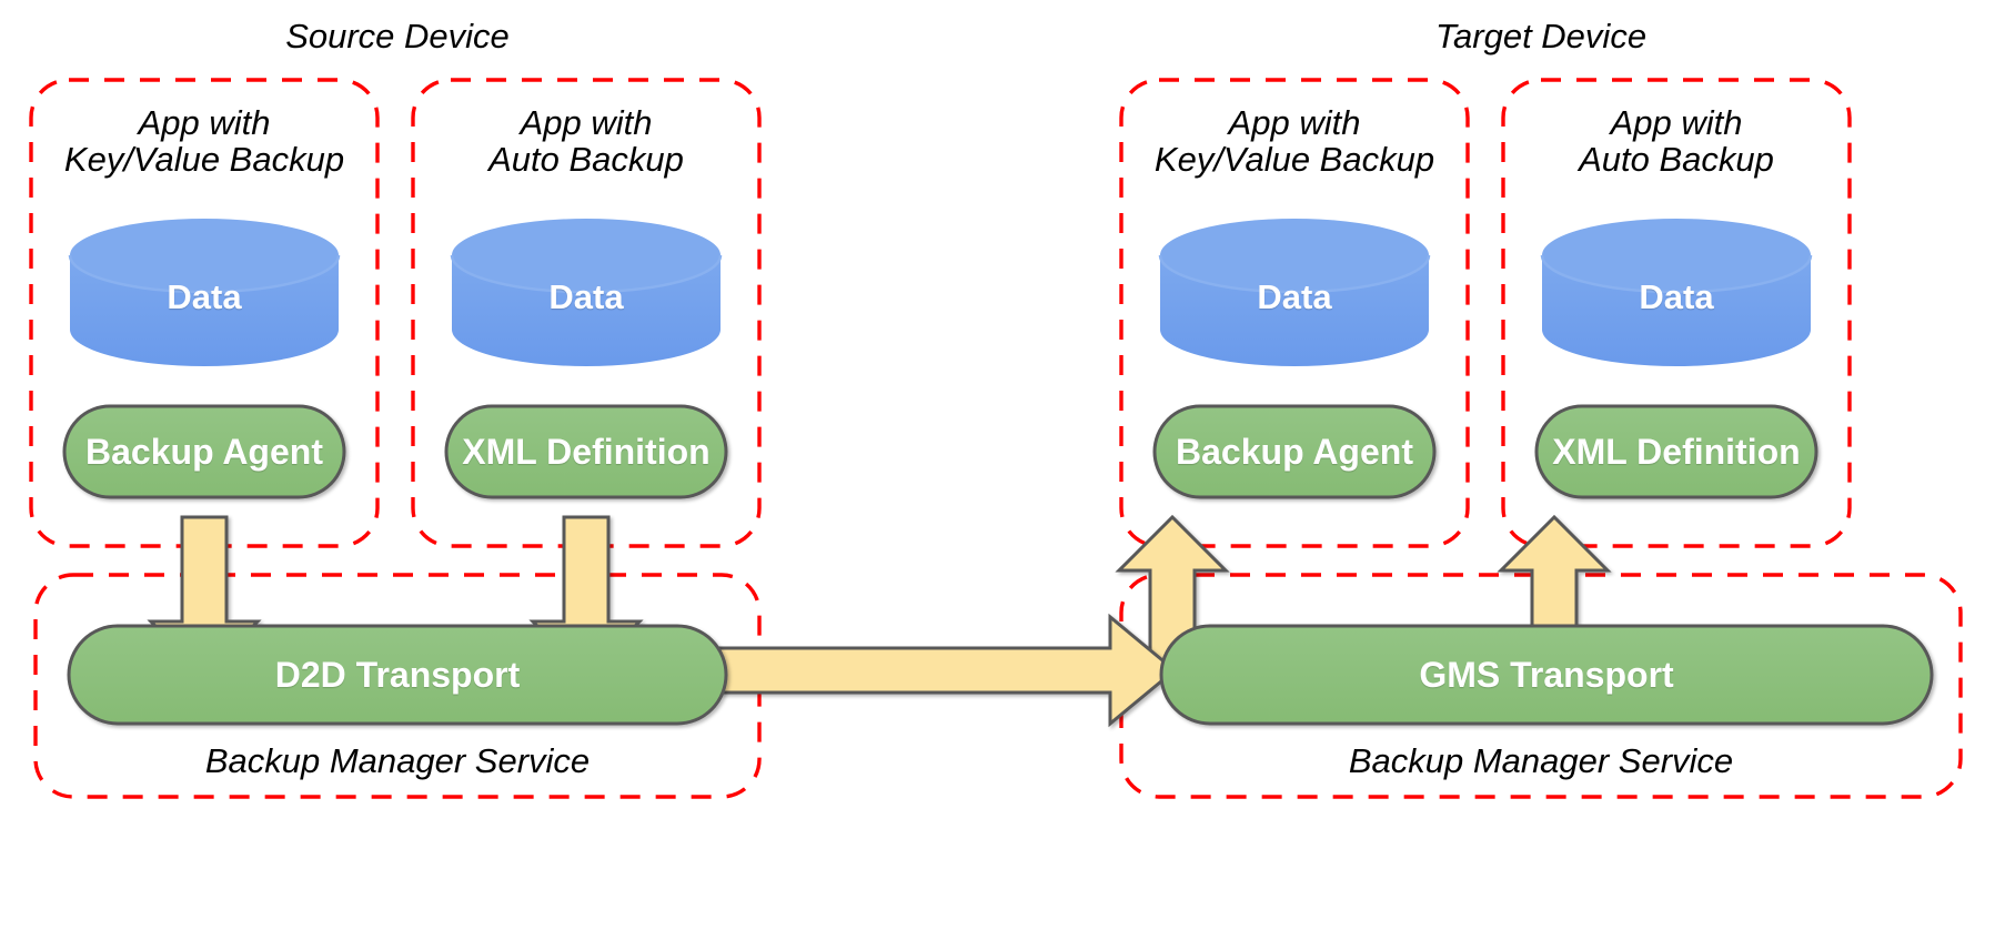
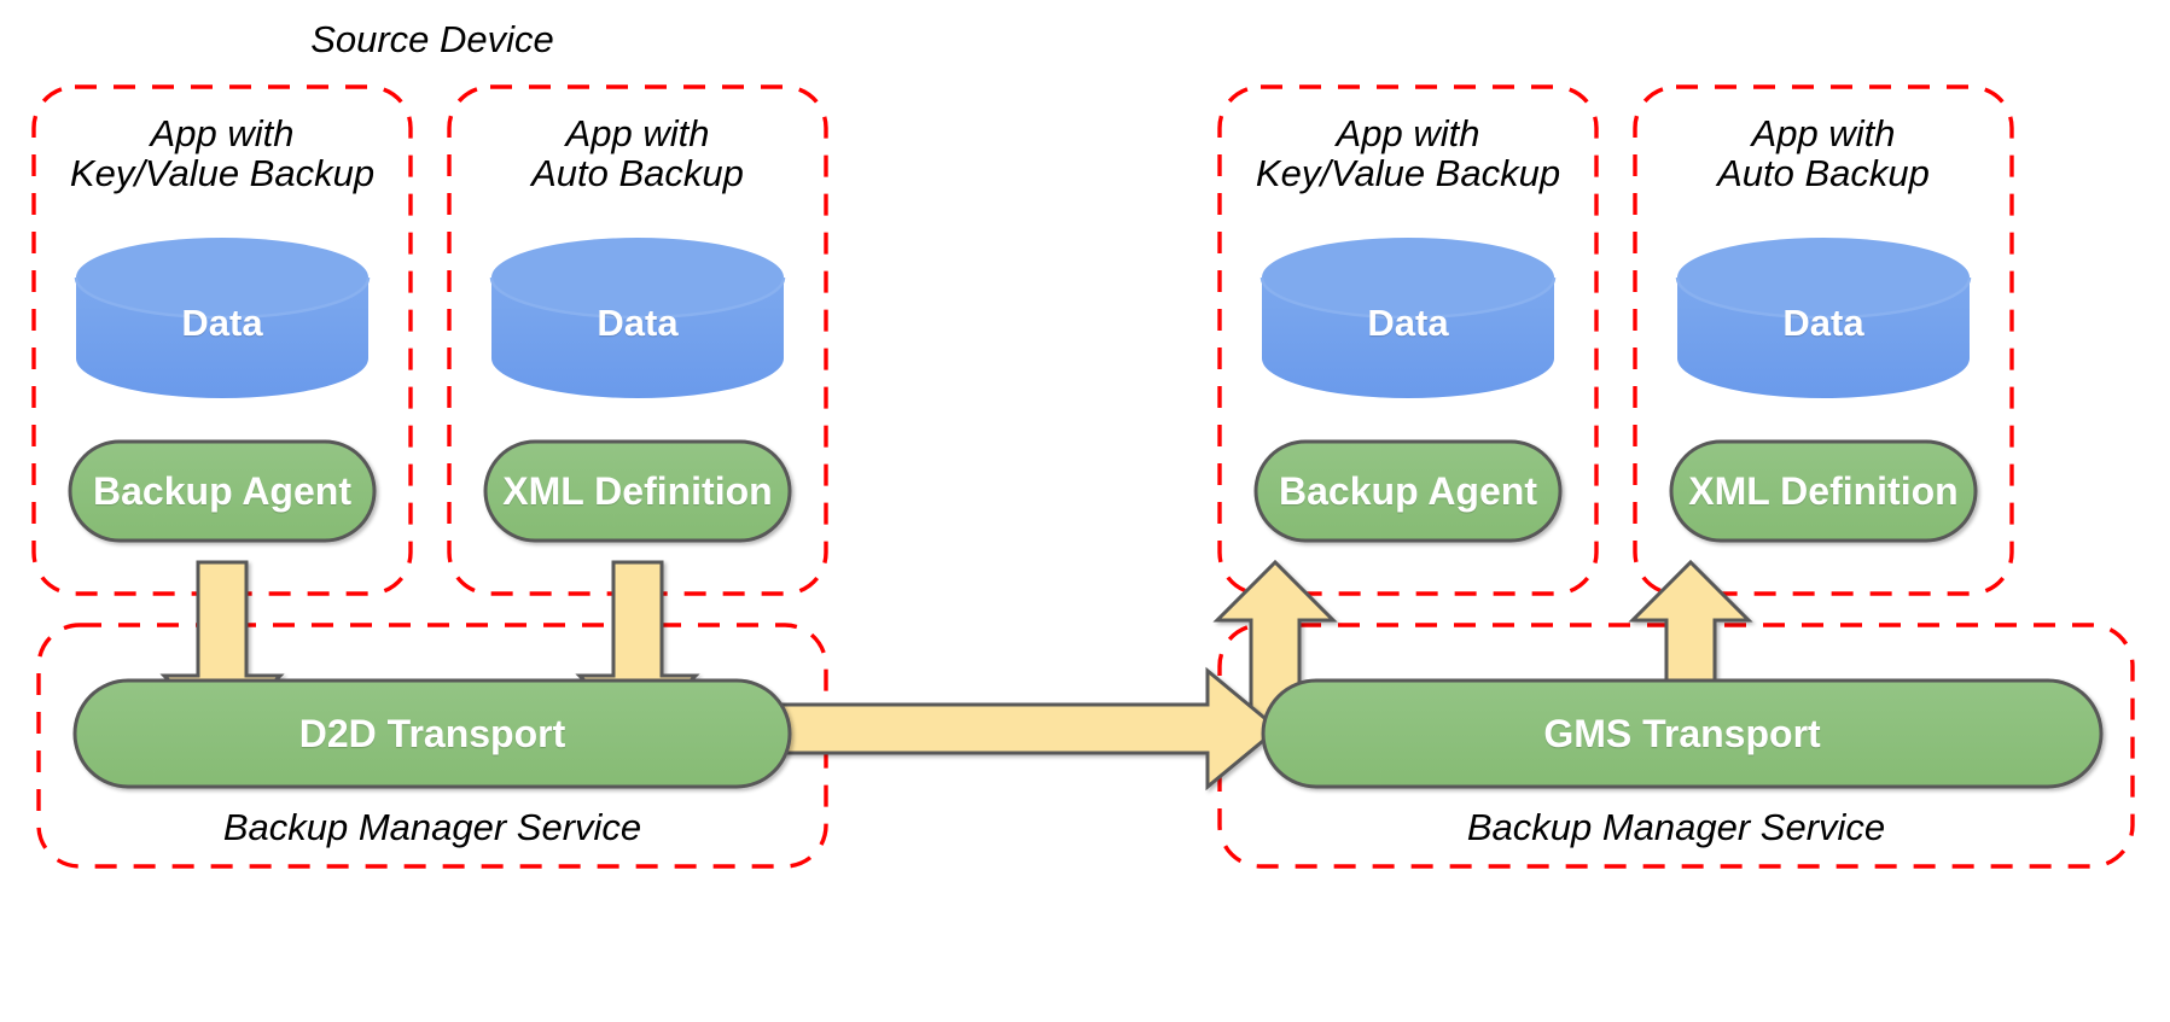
  Source Device
- Target Device
  App with
  Key/Value Backup
  App with
  Auto Backup
  App with
  Key/Value Backup
  App with
  Auto Backup
  Data
  Data
  Data
  Data
  Backup Agent
  XML Definition
  Backup Agent
  XML Definition
  D2D Transport
  GMS Transport
  Backup Manager Service
  Backup Manager Service
